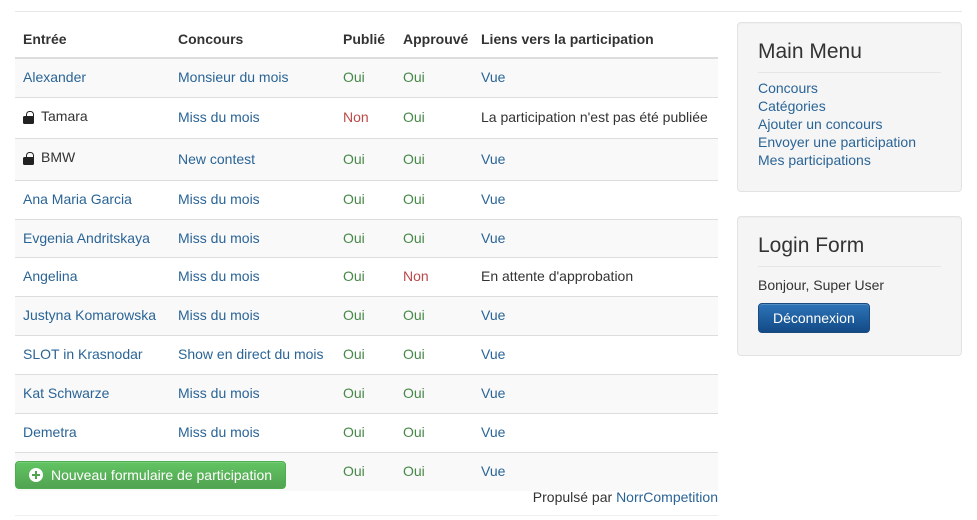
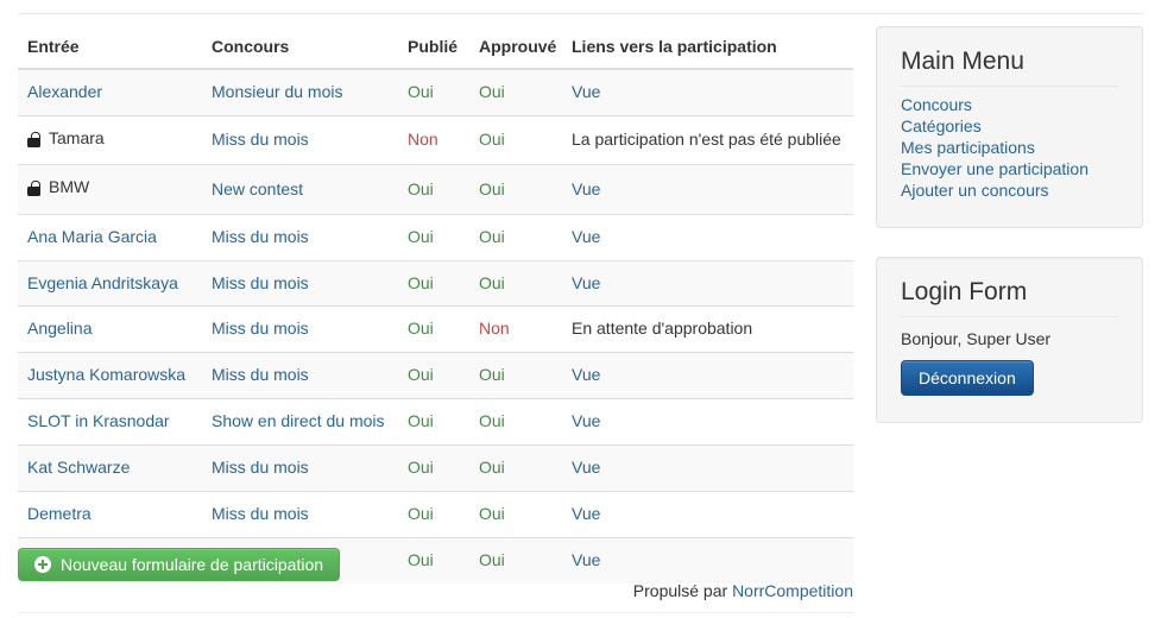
  Entrée	Concours	Publié	Approuvé	Liens vers la participation
  Alexander	Monsieur du mois	Oui	Oui	Vue
  Tamara	Miss du mois	Non	Oui	La participation n'est pas été publiée
  BMW	New contest	Oui	Oui	Vue
  Ana Maria Garcia	Miss du mois	Oui	Oui	Vue
  Evgenia Andritskaya	Miss du mois	Oui	Oui	Vue
  Angelina	Miss du mois	Oui	Non	En attente d'approbation
  Justyna Komarowska	Miss du mois	Oui	Oui	Vue
  SLOT in Krasnodar	Show en direct du mois	Oui	Oui	Vue
  Kat Schwarze	Miss du mois	Oui	Oui	Vue
  Demetra	Miss du mois	Oui	Oui	Vue
  Nouveau formulaire de participation
  Propulsé par NorrCompetition
  Main Menu
  Concours
  Catégories
- Ajouter un concours
+ Mes participations
  Envoyer une participation
- Mes participations
+ Ajouter un concours
  Login Form
  Bonjour, Super User
  Déconnexion
